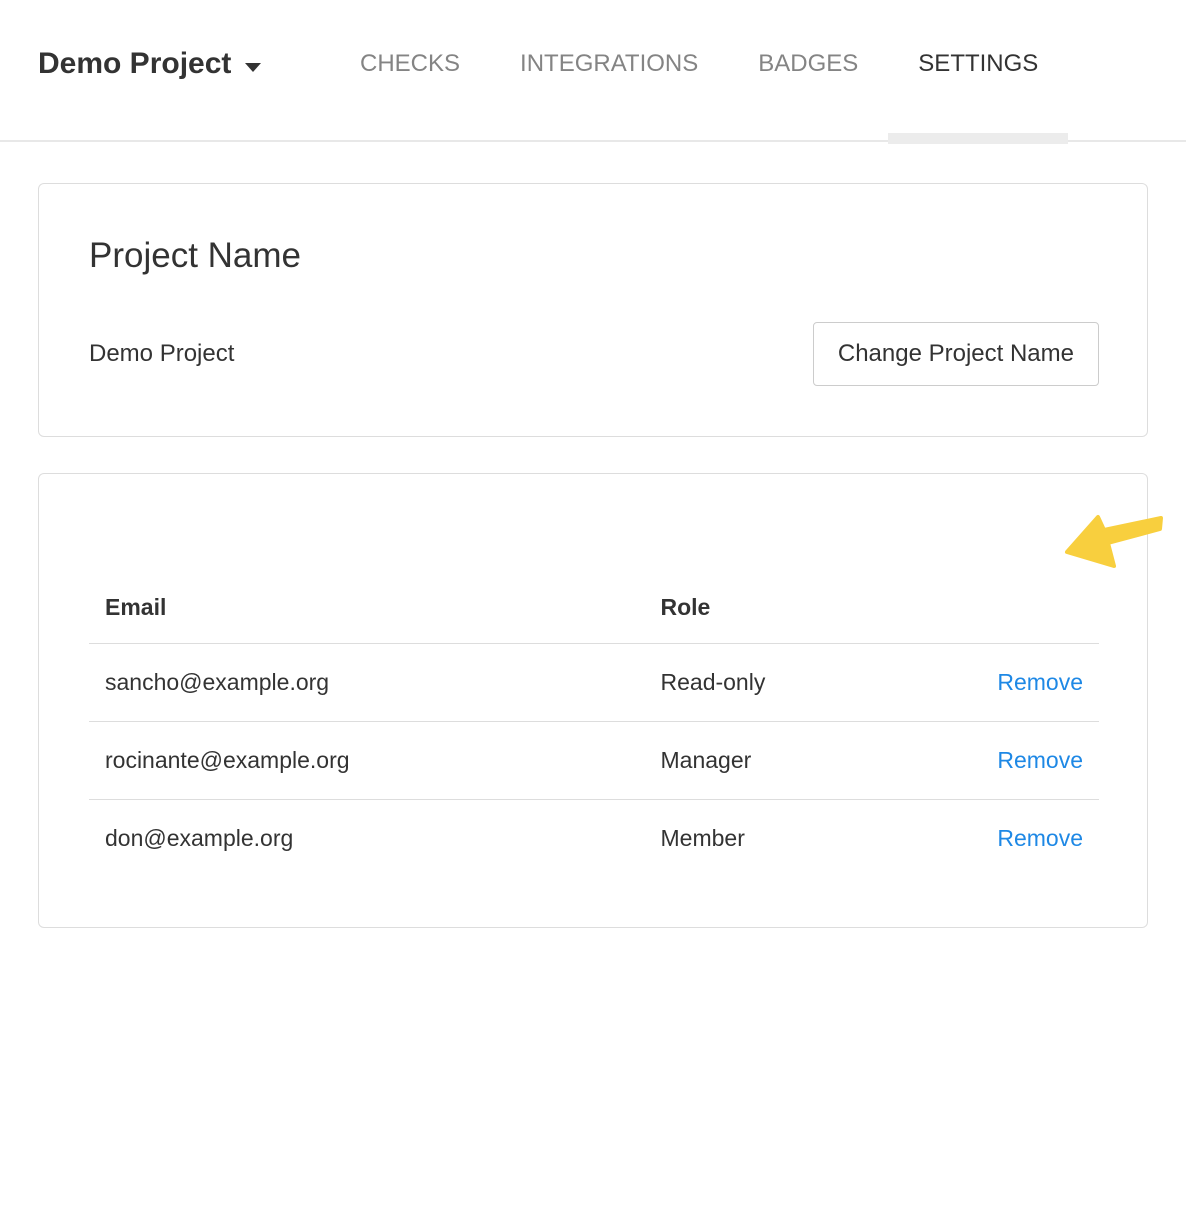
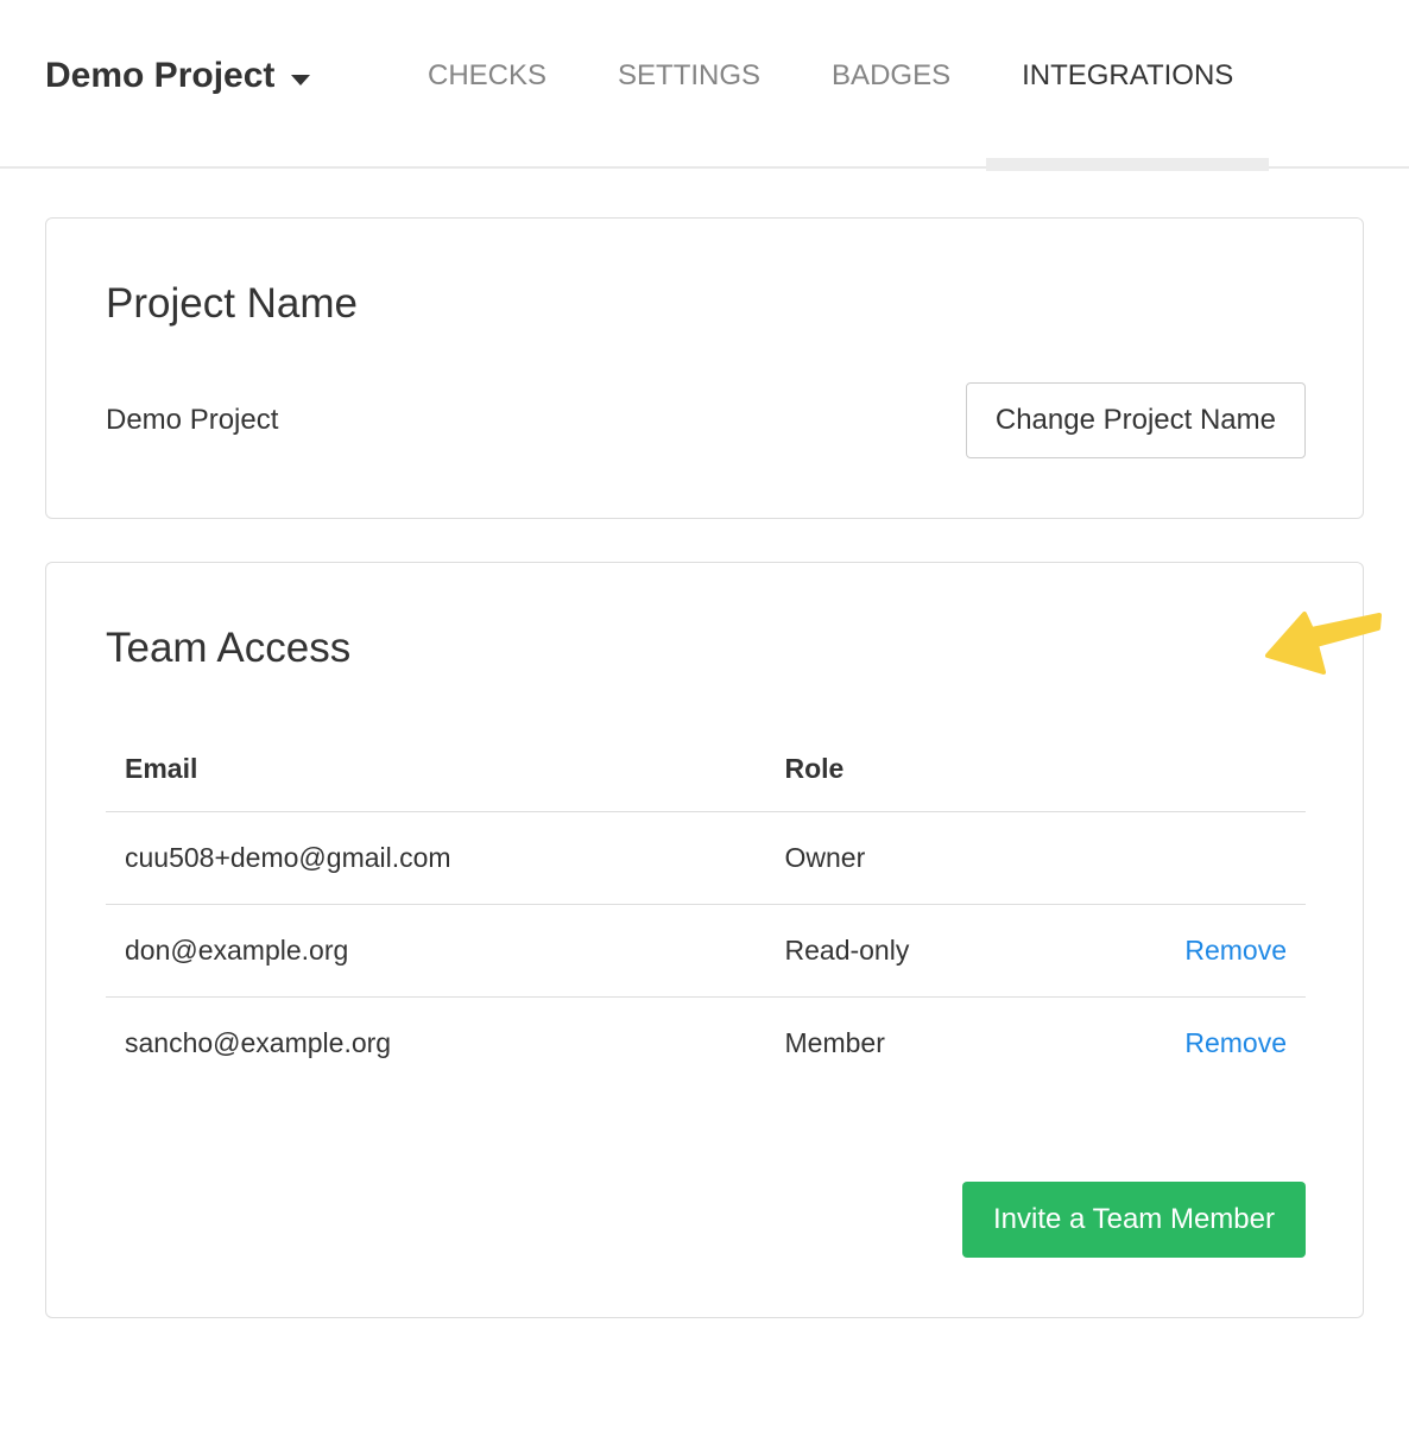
  Demo Project
  CHECKS
- INTEGRATIONS
+ SETTINGS
  BADGES
- SETTINGS
+ INTEGRATIONS
  Project Name
  Demo Project
  Change Project Name
+ Team Access
  Email	Role
+ cuu508+demo@gmail.com	Owner
- sancho@example.org	Read-only	Remove
+ don@example.org	Read-only	Remove
- rocinante@example.org	Manager	Remove
- don@example.org	Member	Remove
+ sancho@example.org	Member	Remove
+ Invite a Team Member
